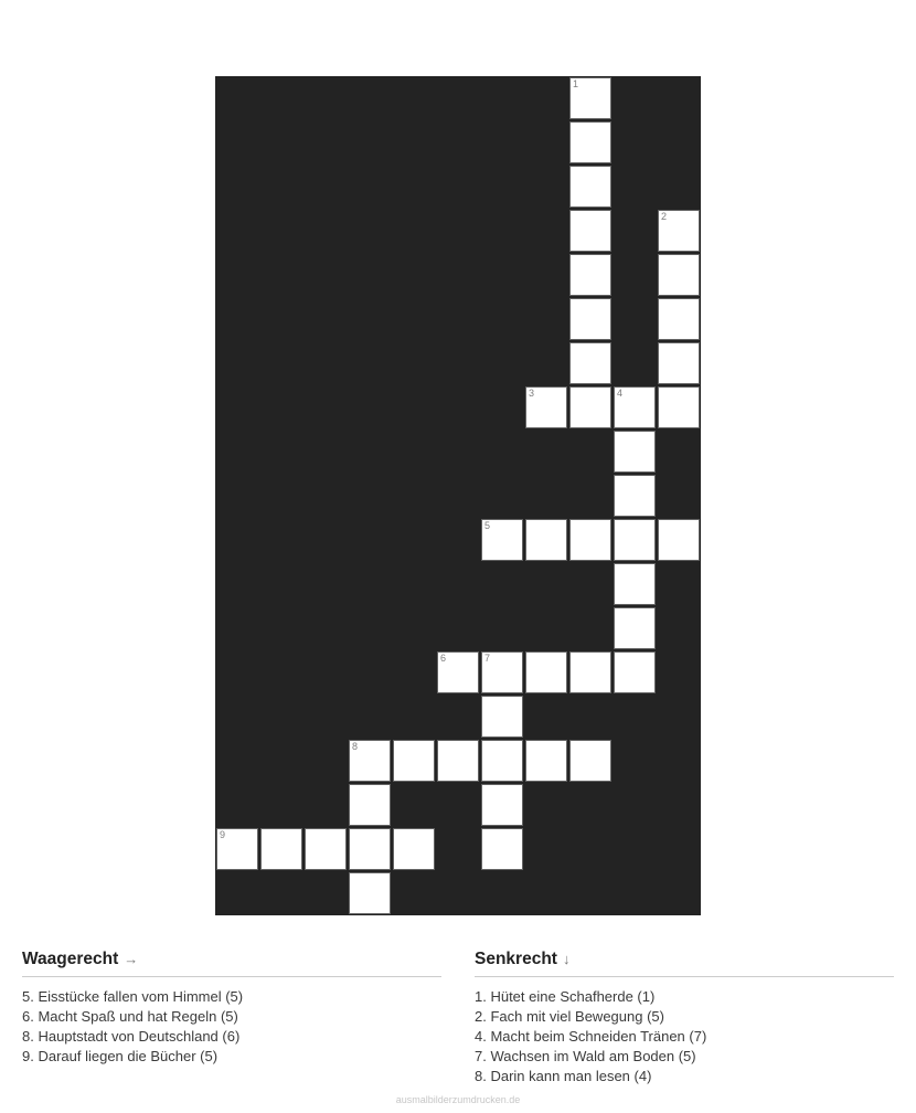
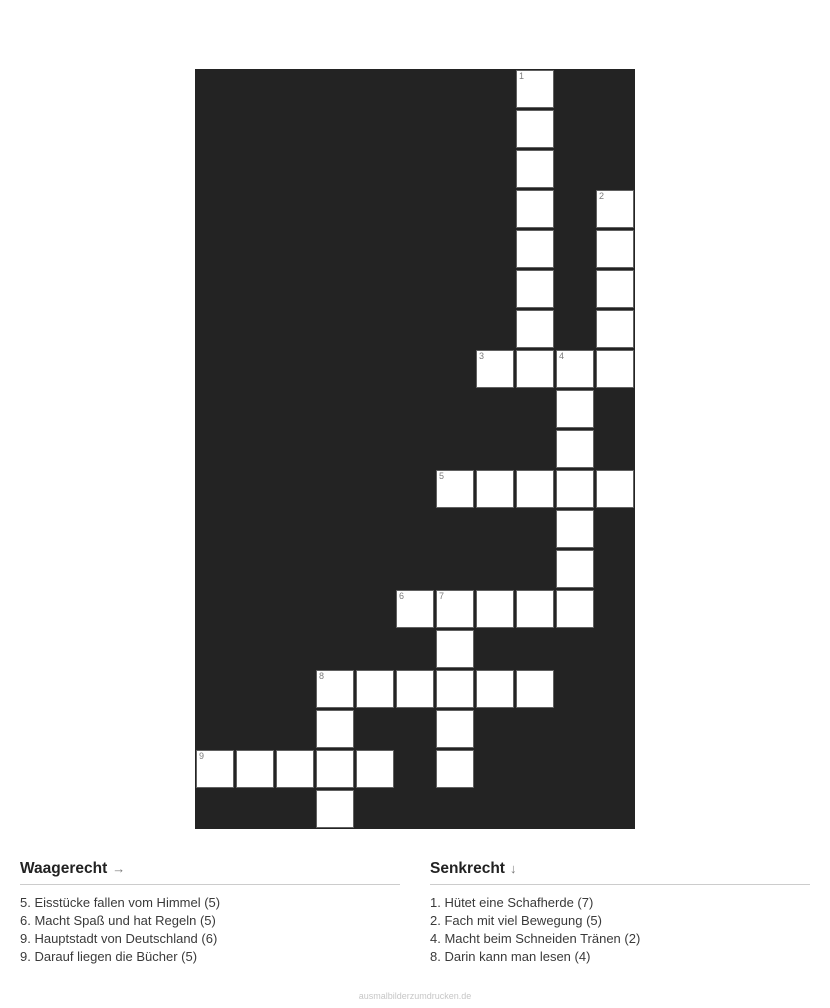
  1
  2
  3
  4
  5
  6
  7
  8
  9
  Waagerecht →
  5. Eisstücke fallen vom Himmel (5)
  6. Macht Spaß und hat Regeln (5)
- 8. Hauptstadt von Deutschland (6)
+ 9. Hauptstadt von Deutschland (6)
  9. Darauf liegen die Bücher (5)
  Senkrecht ↓
- 1. Hütet eine Schafherde (1)
+ 1. Hütet eine Schafherde (7)
  2. Fach mit viel Bewegung (5)
- 4. Macht beim Schneiden Tränen (7)
+ 4. Macht beim Schneiden Tränen (2)
- 7. Wachsen im Wald am Boden (5)
  8. Darin kann man lesen (4)
  ausmalbilderzumdrucken.de
